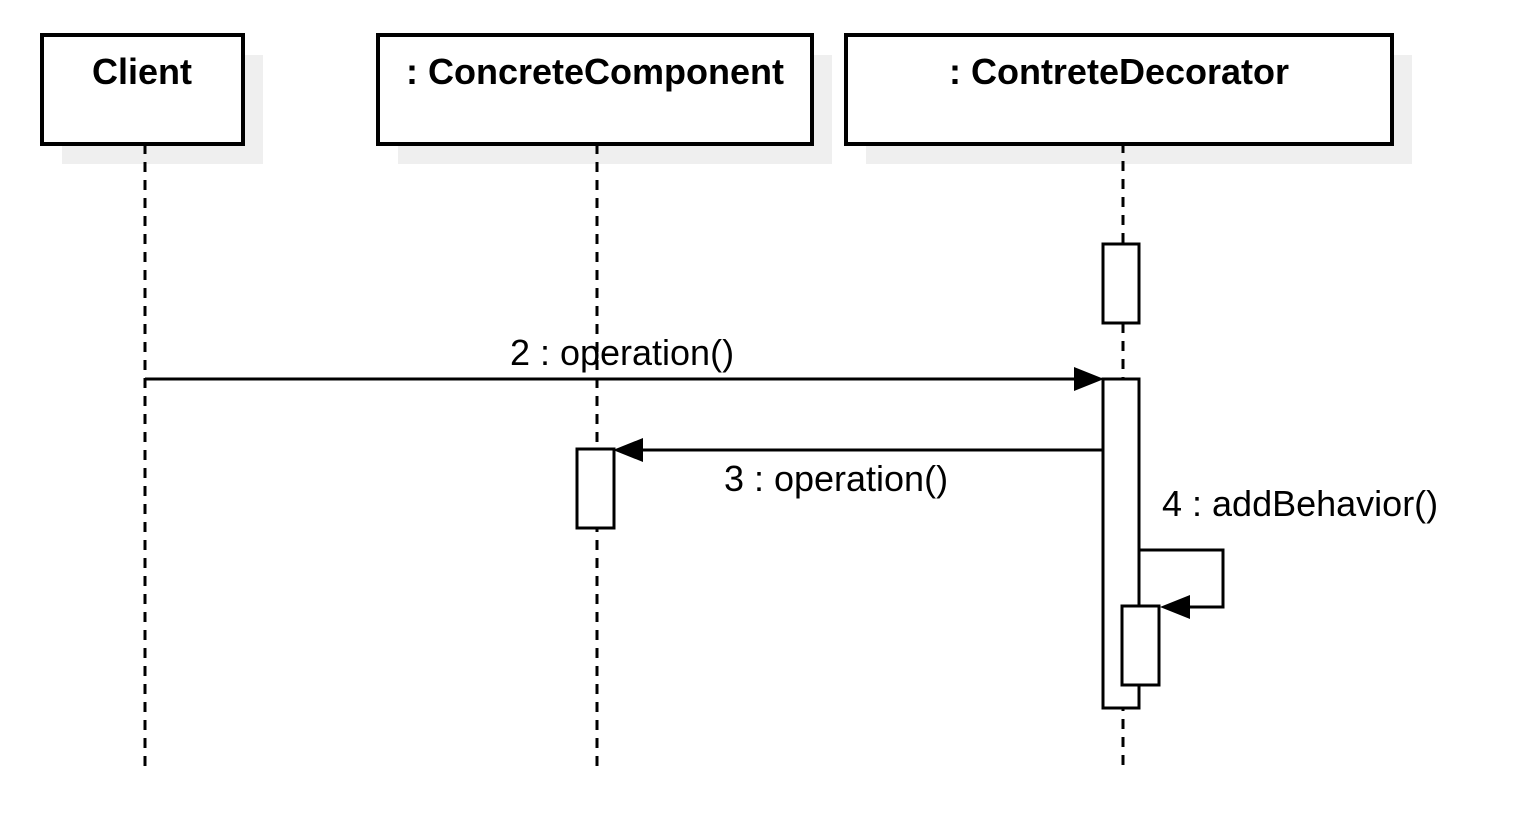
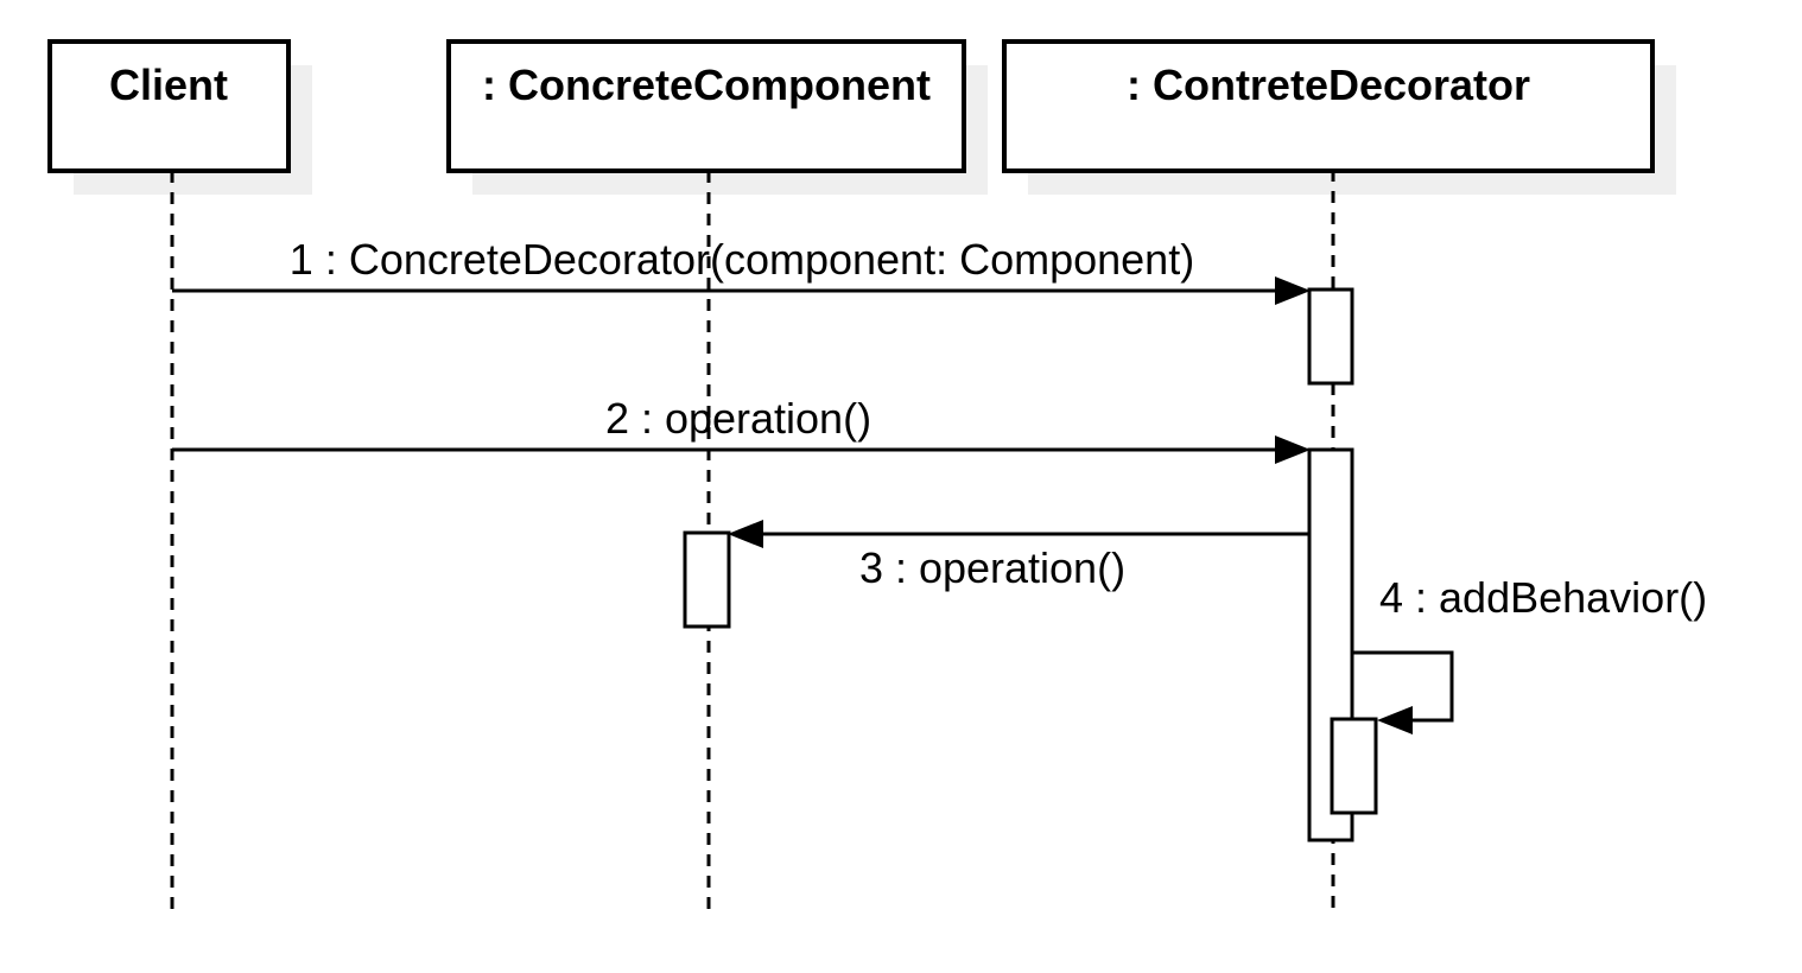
  Client
  : ConcreteComponent
  : ContreteDecorator
  4 : addBehavior()
+ 1 : ConcreteDecorator(component: Component)
  2 : operation()
  3 : operation()
